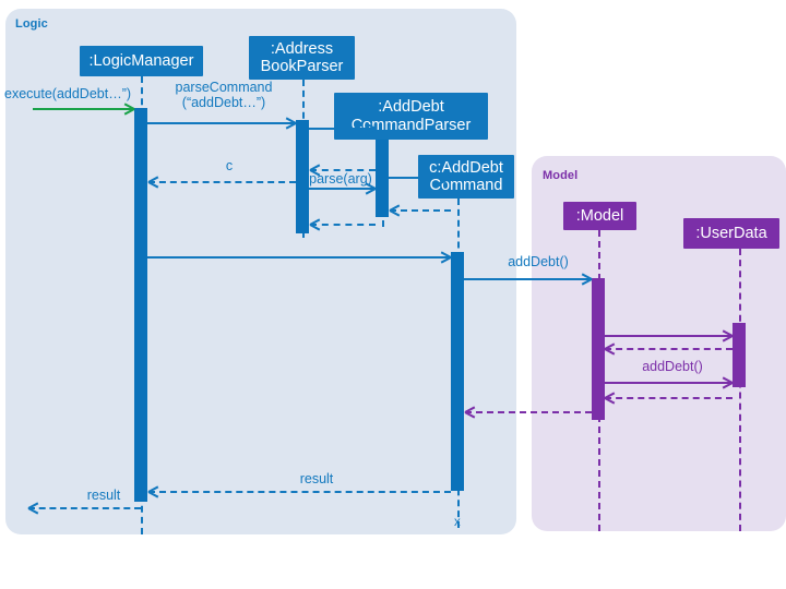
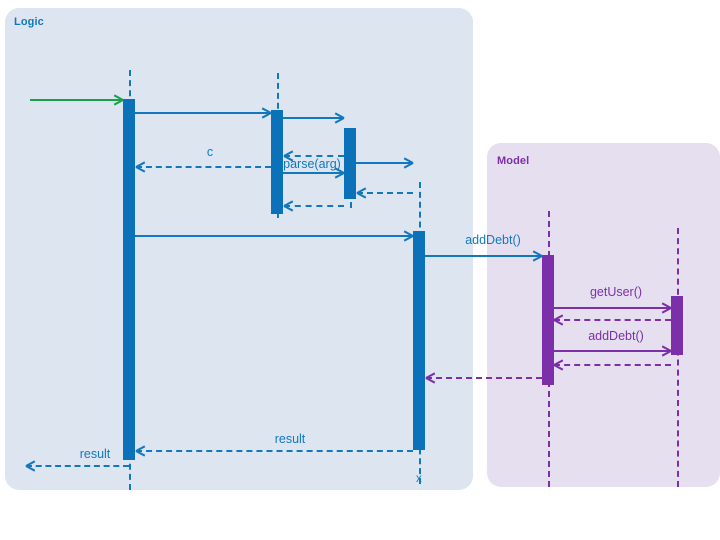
  Logic
  Model
- :LogicManager
- :Address
- BookParser
- :AddDebt
- CommandParser
- c:AddDebt
- Command
- :Model
- :UserData
- execute(addDebt…”)
- parseCommand
- (“addDebt…”)
  parse(arg)
  c
  addDebt()
+ getUser()
  addDebt()
  result
  result
  x
